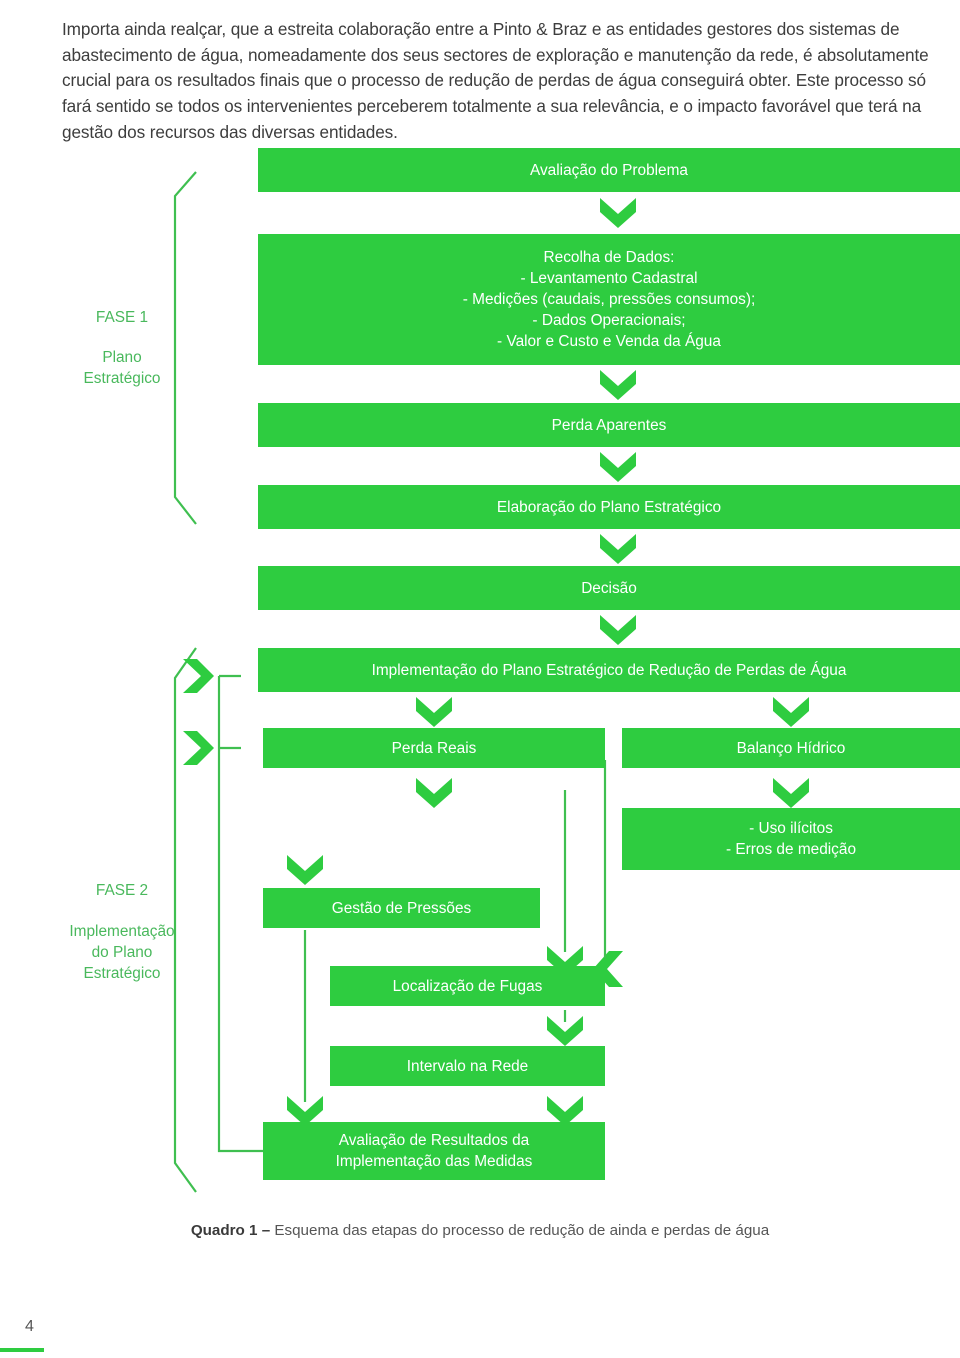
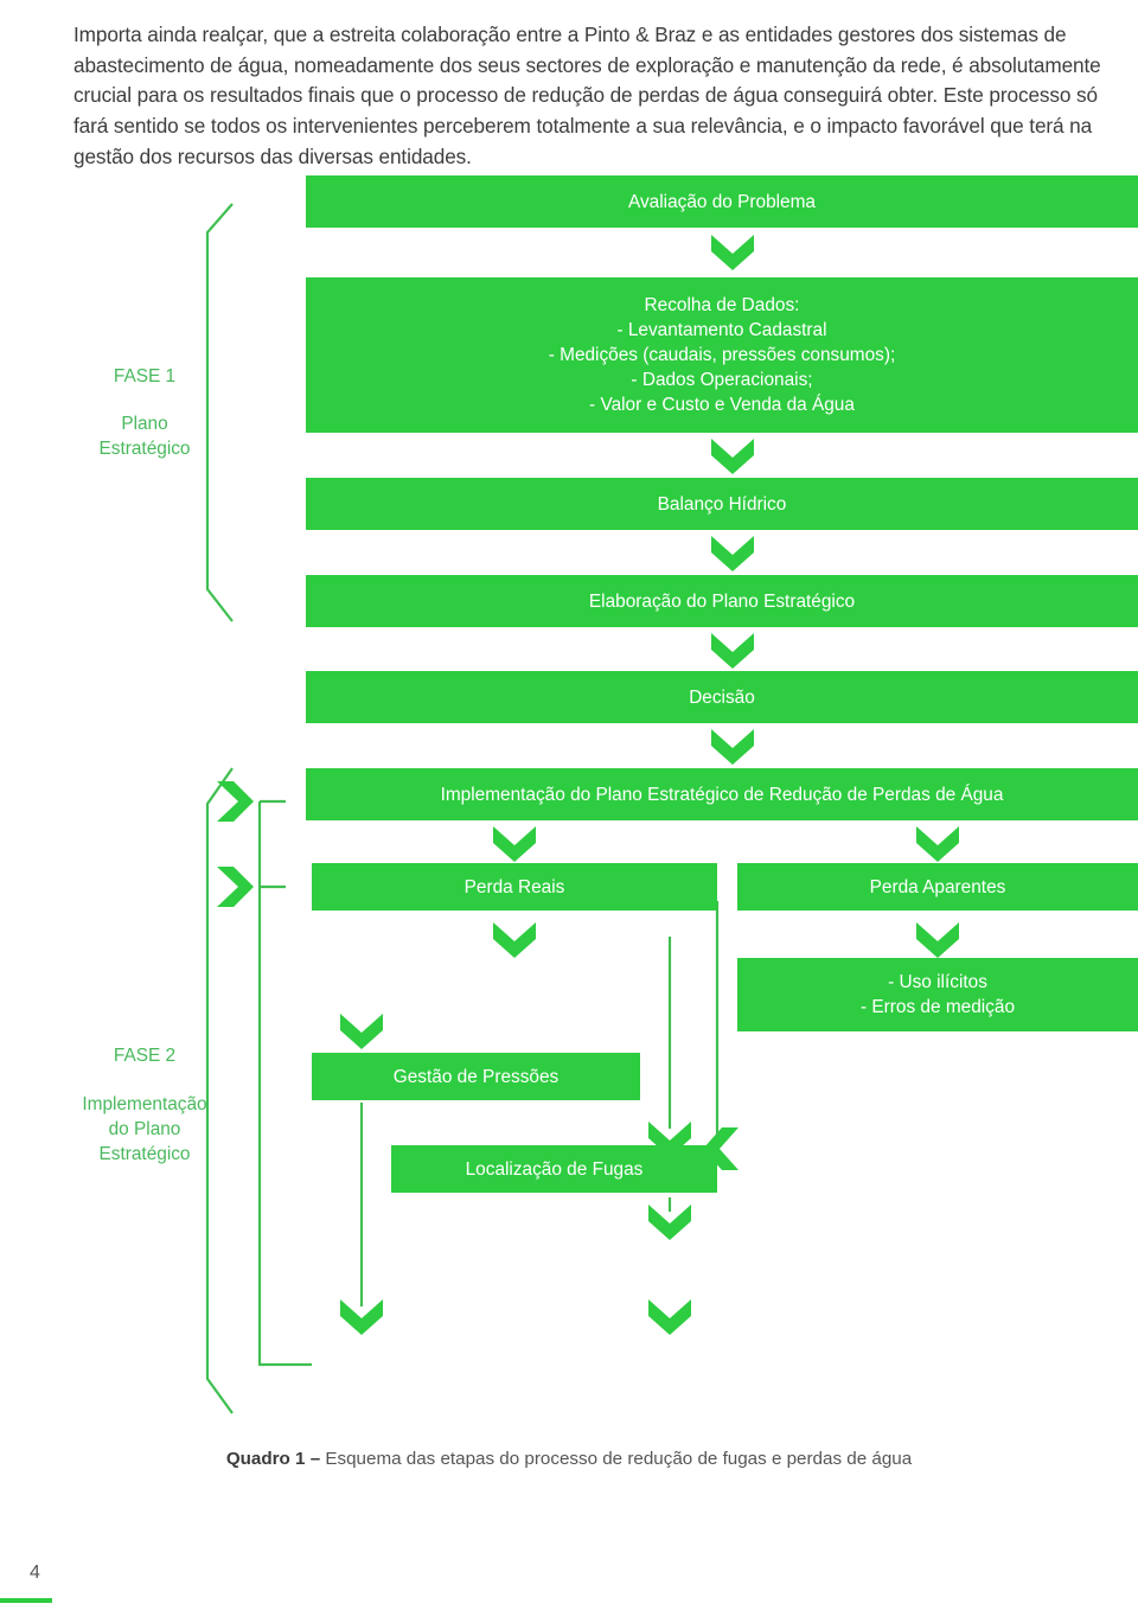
  Importa ainda realçar, que a estreita colaboração entre a Pinto & Braz e as entidades gestores dos sistemas de abastecimento de água, nomeadamente dos seus sectores de exploração e manutenção da rede, é absolutamente crucial para os resultados finais que o processo de redução de perdas de água conseguirá obter. Este processo só fará sentido se todos os intervenientes perceberem totalmente a sua relevância, e o impacto favorável que terá na gestão dos recursos das diversas entidades.
  FASE 1
  Plano
  Estratégico
  FASE 2
  Implementação
  do Plano
  Estratégico
  Avaliação do Problema
  Recolha de Dados:
  - Levantamento Cadastral
  - Medições (caudais, pressões consumos);
  - Dados Operacionais;
  - Valor e Custo e Venda da Água
- Perda Aparentes
+ Balanço Hídrico
  Elaboração do Plano Estratégico
  Decisão
  Implementação do Plano Estratégico de Redução de Perdas de Água
  Perda Reais
- Balanço Hídrico
+ Perda Aparentes
  - Uso ilícitos
  - Erros de medição
  Gestão de Pressões
  Localização de Fugas
- Intervalo na Rede
- Avaliação de Resultados da
- Implementação das Medidas
- Quadro 1 – Esquema das etapas do processo de redução de ainda e perdas de água
+ Quadro 1 – Esquema das etapas do processo de redução de fugas e perdas de água
  4
